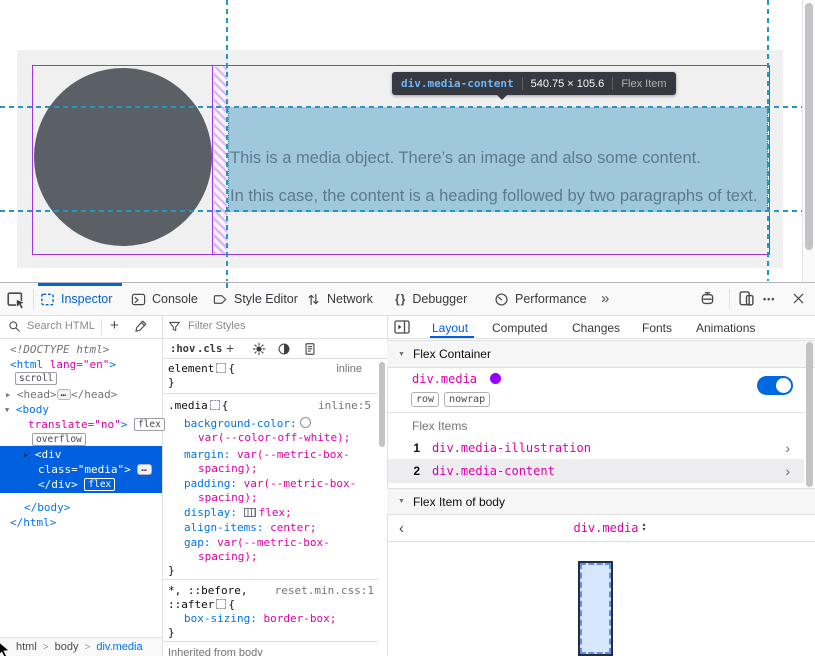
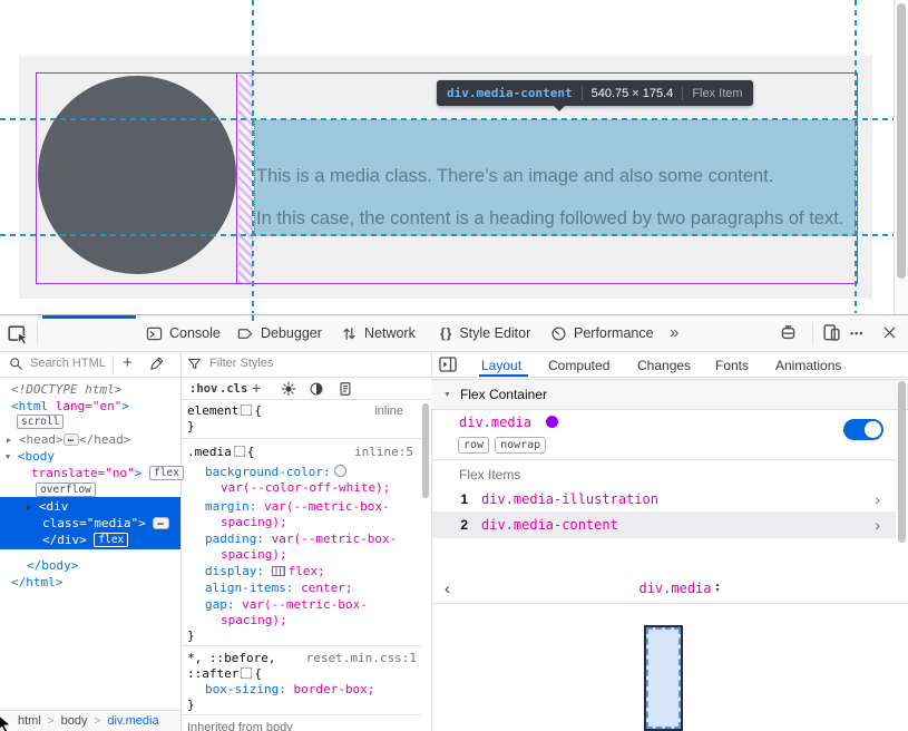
- This is a media object. There’s an image and also some content.
+ This is a media class. There’s an image and also some content.
  In this case, the content is a heading followed by two paragraphs of text.
  div.media-content
- 540.75 × 105.6
+ 540.75 × 175.4
  Flex Item
- Inspector
  Console
- Style Editor
+ Debugger
  Network
  {}
- Debugger
+ Style Editor
  Performance
  »
  •••
  Search HTML
  +
  Filter Styles
  :hov
  .cls
  +
  Layout
  Computed
  Changes
  Fonts
  Animations
  <!DOCTYPE html>
  <html lang="en">
  scroll
  ▶ <head> … </head>
  ▼ <body
  translate="no"> flex
  overflow
  ▶ <div
  class="media"> …
  </div> flex
  </body>
  </html>
  html
  >
  body
  >
  div.media
  element {
  inline
  }
  .media {
  inline:5
  background-color:
  var(--color-off-white);
  margin: var(--metric-box-
  spacing);
  padding: var(--metric-box-
  spacing);
  display: flex;
  align-items: center;
  gap: var(--metric-box-
  spacing);
  }
  *, ::before,
  reset.min.css:1
  ::after {
  box-sizing: border-box;
  }
  Inherited from body
  Flex Container
  div.media
  row
  nowrap
  Flex Items
  1
  div.media-illustration
  ›
  2
  div.media-content
  ›
- Flex Item of body
  ‹
  div.media
